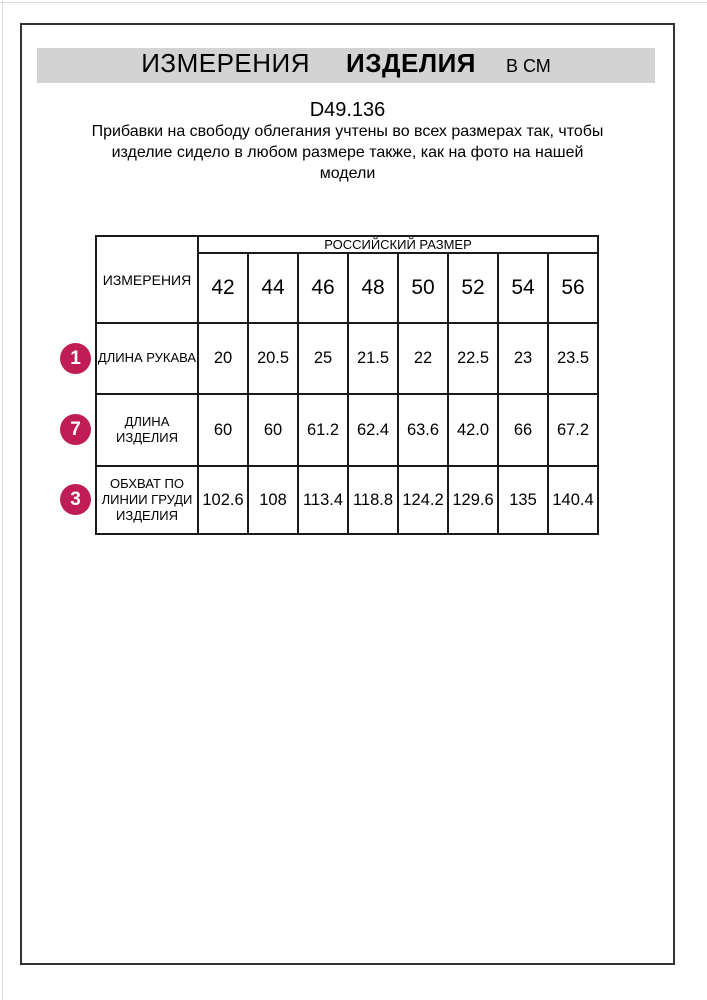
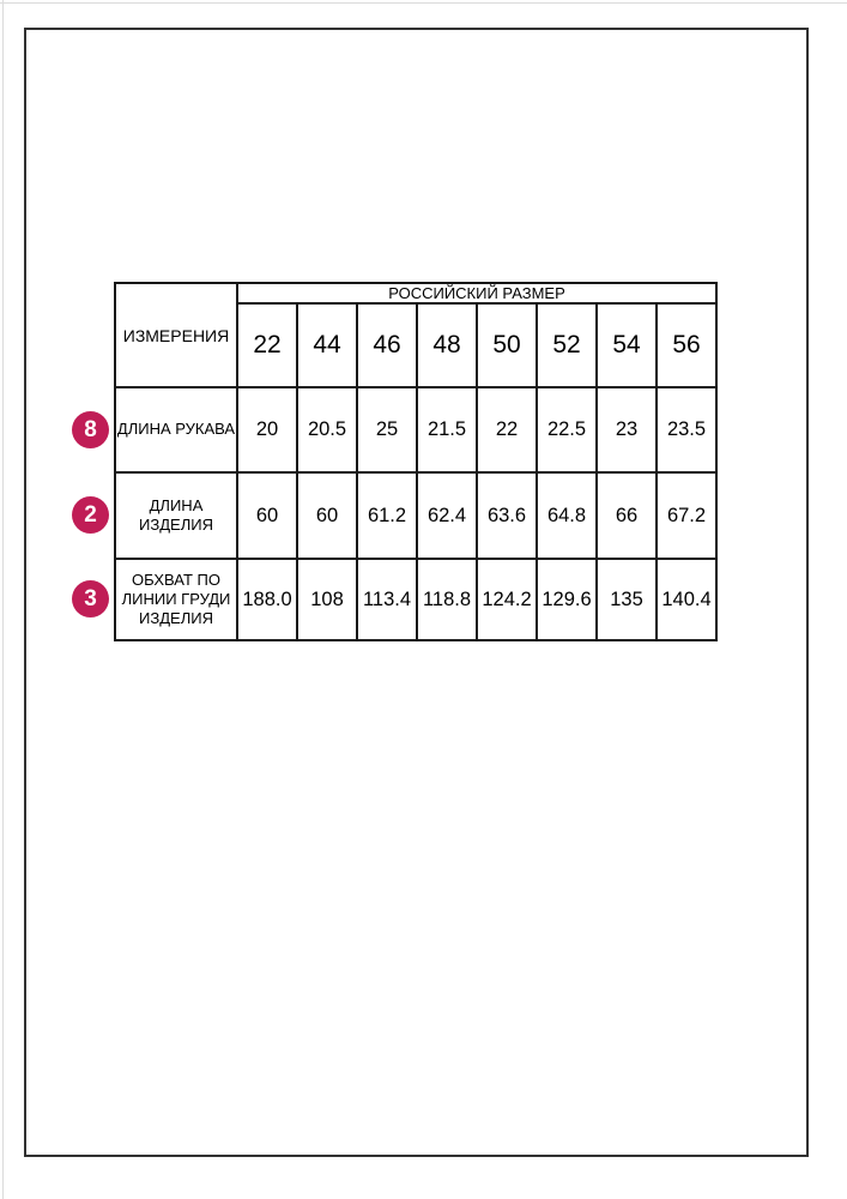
- ИЗМЕРЕНИЯ
- ИЗДЕЛИЯ
- В СМ
- D49.136
- Прибавки на свободу облегания учтены во всех размерах так, чтобы изделие сидело в любом размере также, как на фото на нашей модели
- 1
+ 8
- 7
+ 2
  3
  ИЗМЕРЕНИЯ	РОССИЙСКИЙ РАЗМЕР
- 42	44	46	48	50	52	54	56
+ 22	44	46	48	50	52	54	56
  ДЛИНА РУКАВА	20	20.5	25	21.5	22	22.5	23	23.5
- ДЛИНА ИЗДЕЛИЯ	60	60	61.2	62.4	63.6	42.0	66	67.2
+ ДЛИНА ИЗДЕЛИЯ	60	60	61.2	62.4	63.6	64.8	66	67.2
- ОБХВАТ ПО ЛИНИИ ГРУДИ ИЗДЕЛИЯ	102.6	108	113.4	118.8	124.2	129.6	135	140.4
+ ОБХВАТ ПО ЛИНИИ ГРУДИ ИЗДЕЛИЯ	188.0	108	113.4	118.8	124.2	129.6	135	140.4
